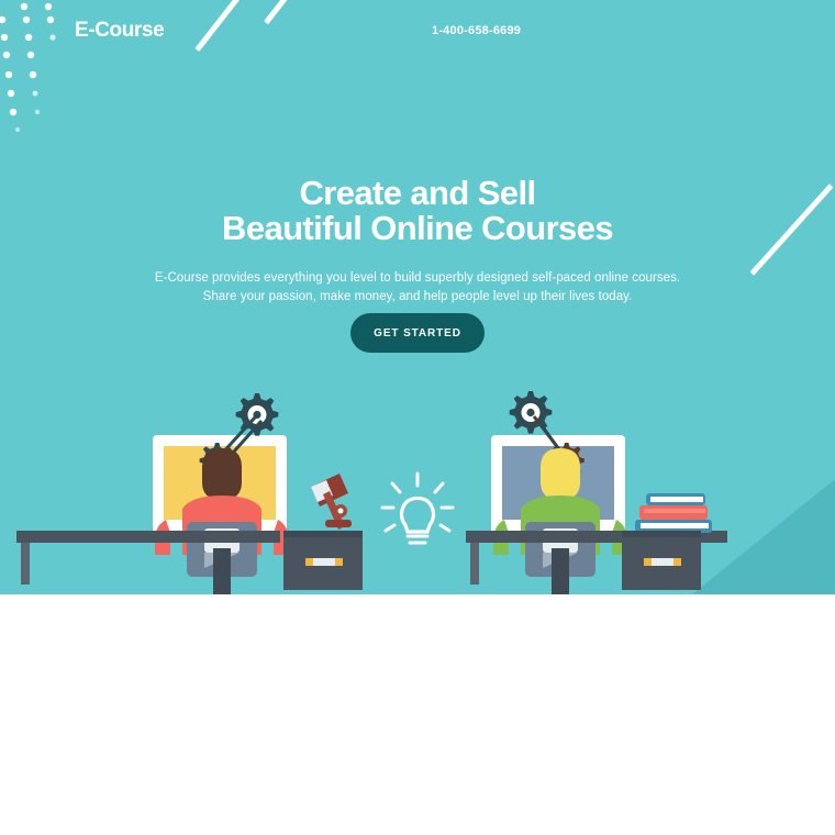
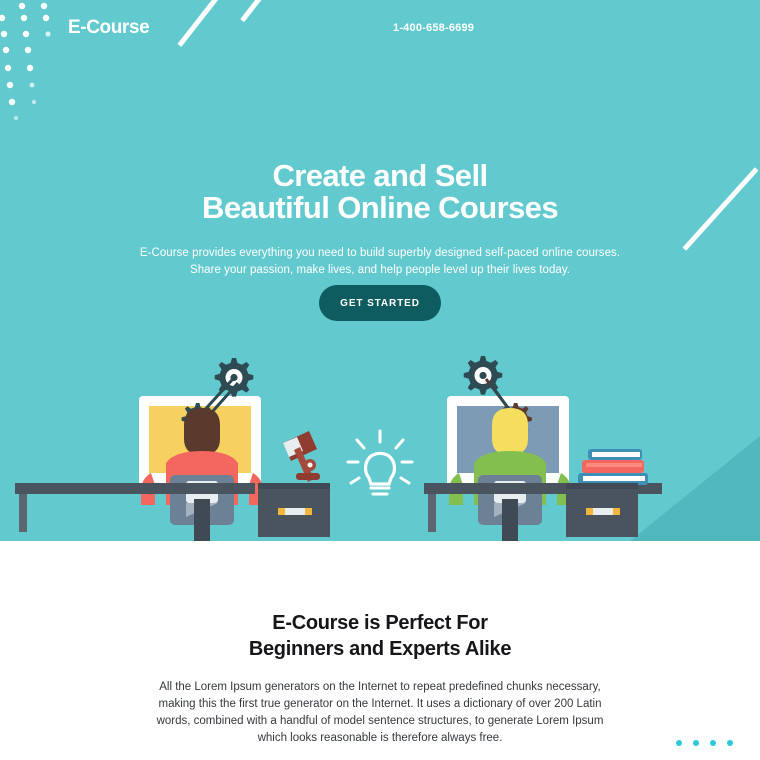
  E-Course
  1-400-658-6699
  Create and Sell
  Beautiful Online Courses
- E-Course provides everything you level to build superbly designed self-paced online courses.
+ E-Course provides everything you need to build superbly designed self-paced online courses.
- Share your passion, make money, and help people level up their lives today.
+ Share your passion, make lives, and help people level up their lives today.
  GET STARTED
+ E-Course is Perfect For
+ Beginners and Experts Alike
+ All the Lorem Ipsum generators on the Internet to repeat predefined chunks necessary, making this the first true generator on the Internet. It uses a dictionary of over 200 Latin words, combined with a handful of model sentence structures, to generate Lorem Ipsum which looks reasonable is therefore always free.
